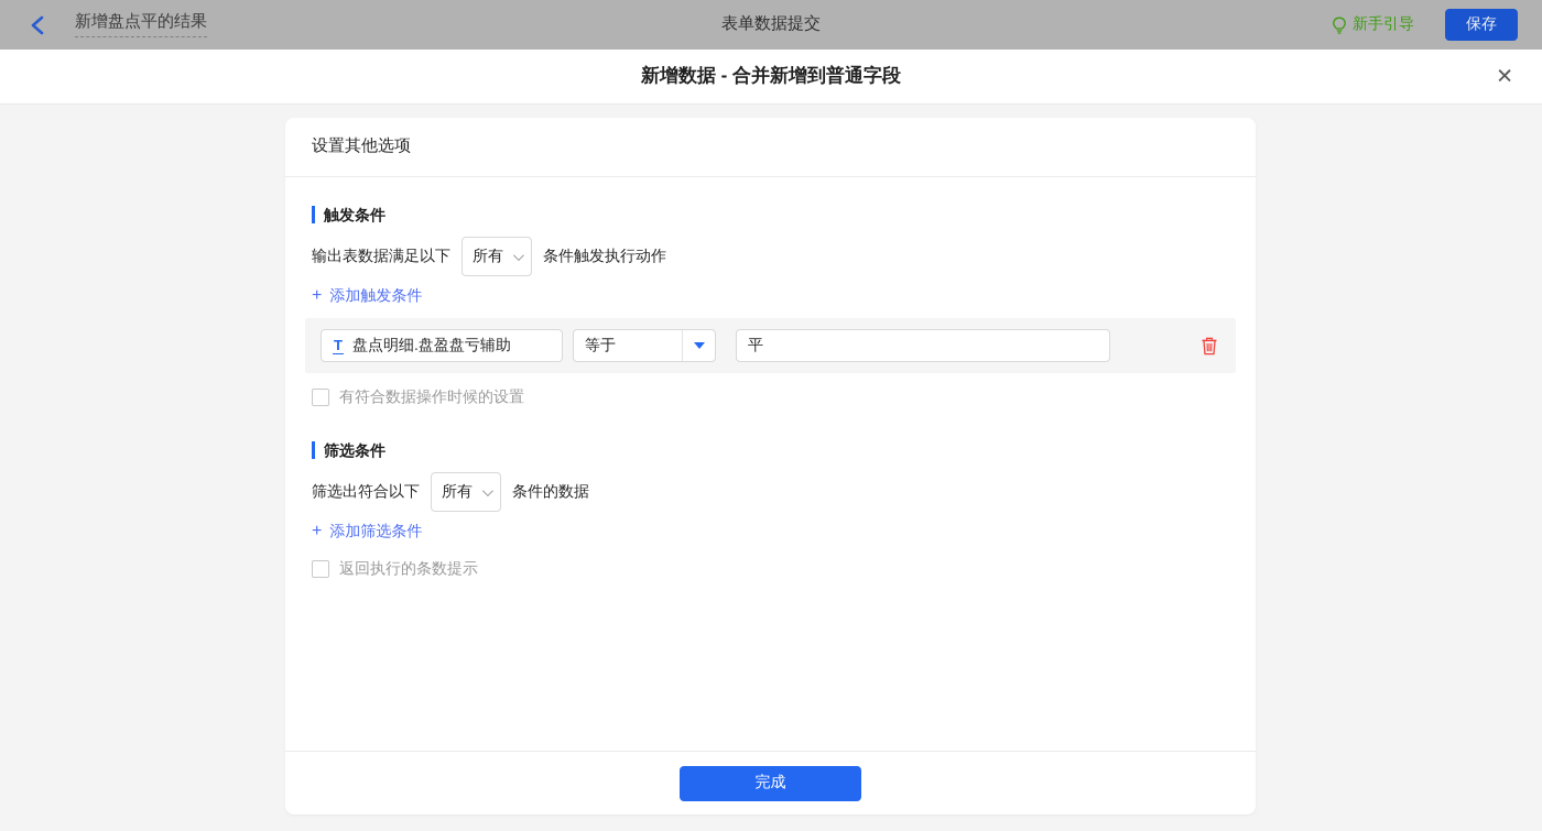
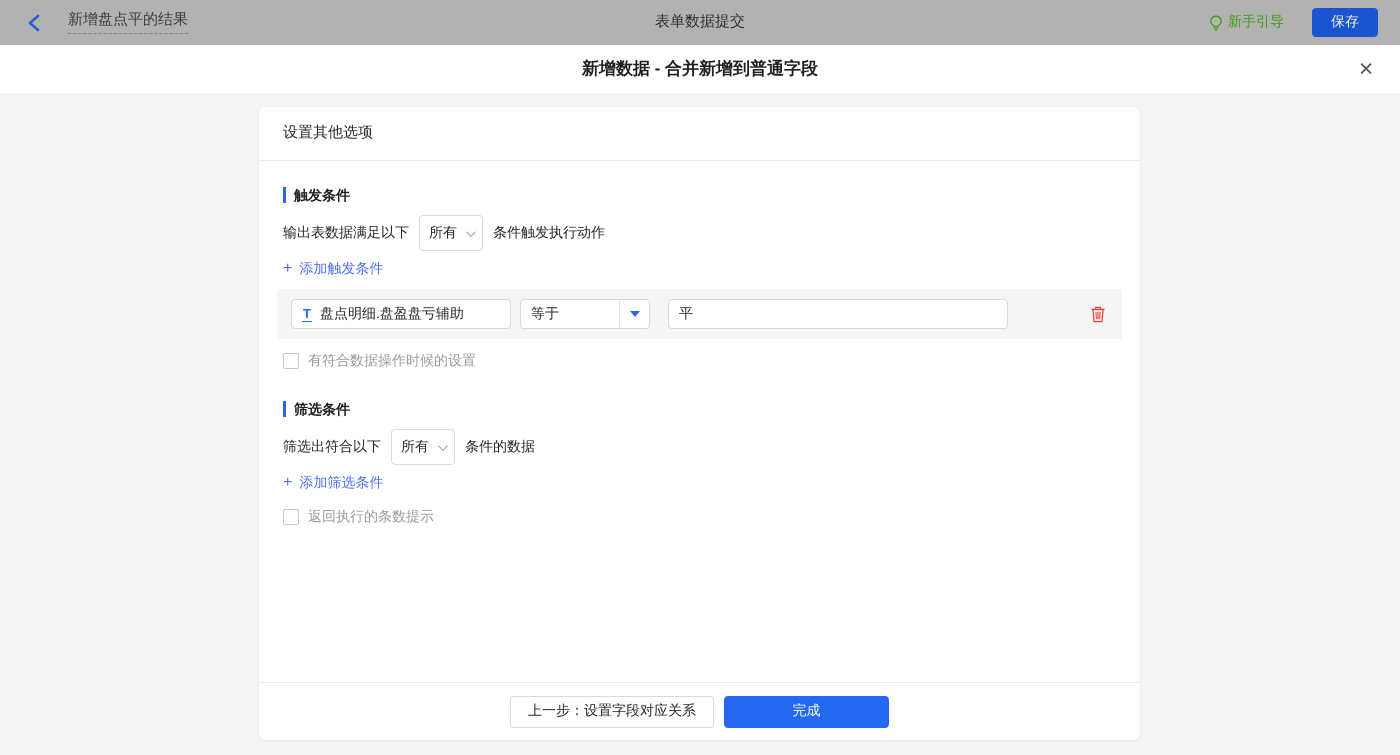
  新增盘点平的结果
  表单数据提交
  新手引导
  保存
  新增数据 - 合并新增到普通字段
  ✕
  设置其他选项
  触发条件
  输出表数据满足以下
  所有
  条件触发执行动作
  +
  添加触发条件
  T
  盘点明细.盘盈盘亏辅助
  等于
  平
  有符合数据操作时候的设置
  筛选条件
  筛选出符合以下
  所有
  条件的数据
  +
  添加筛选条件
  返回执行的条数提示
+ 上一步：设置字段对应关系
  完成
